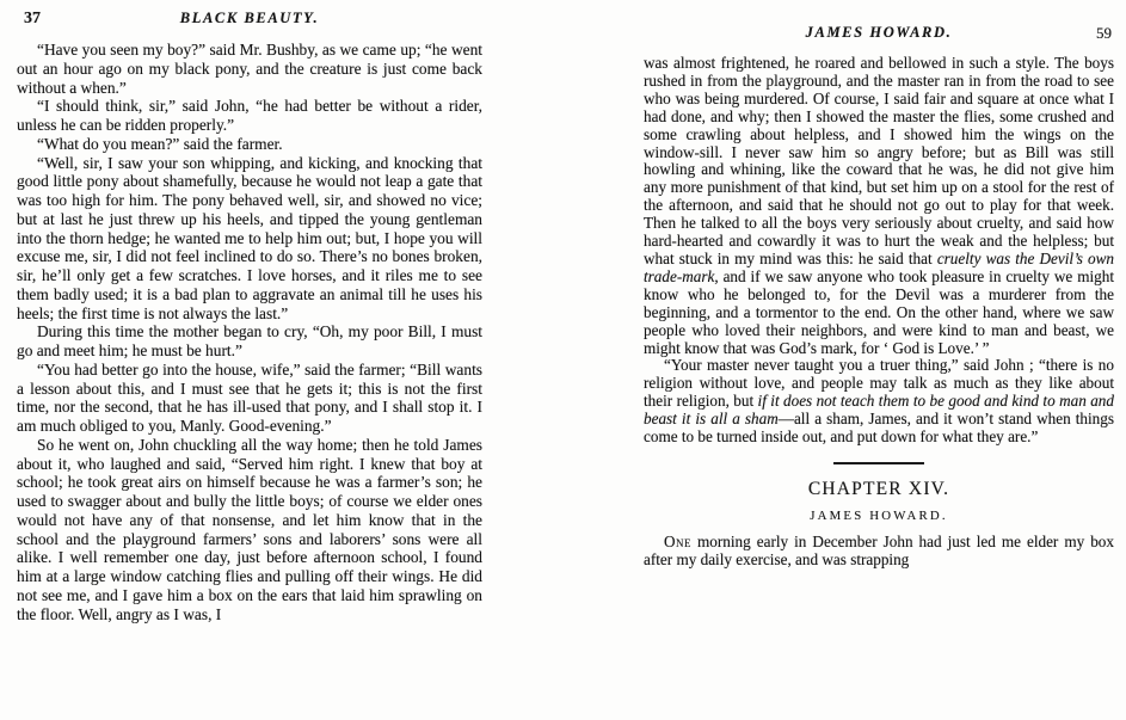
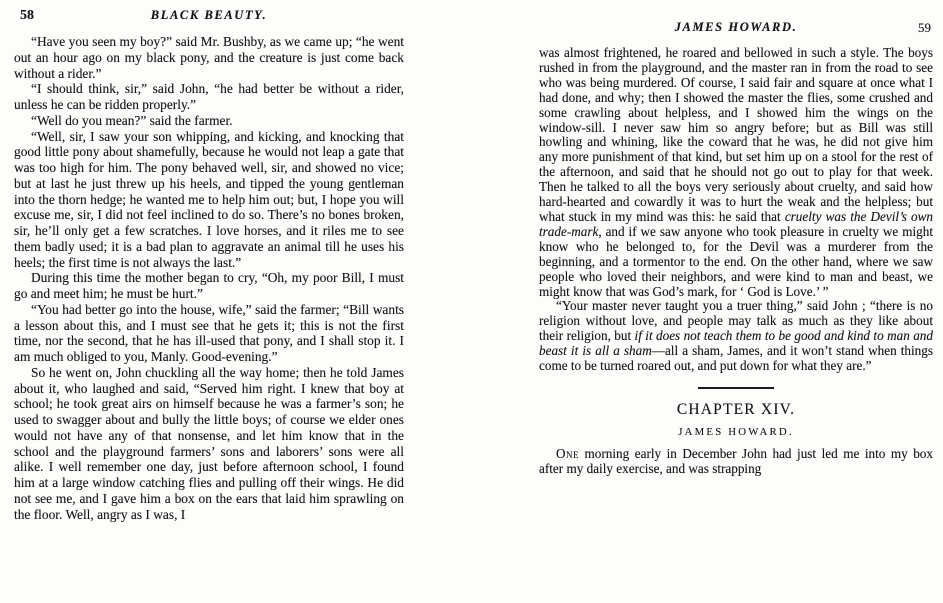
- 37
+ 58
  BLACK BEAUTY.
- “Have you seen my boy?” said Mr. Bushby, as we came up; “he went out an hour ago on my black pony, and the creature is just come back without a when.”
+ “Have you seen my boy?” said Mr. Bushby, as we came up; “he went out an hour ago on my black pony, and the creature is just come back without a rider.”
  “I should think, sir,” said John, “he had better be without a rider, unless he can be ridden properly.”
- “What do you mean?” said the farmer.
+ “Well do you mean?” said the farmer.
  “Well, sir, I saw your son whipping, and kicking, and knocking that good little pony about shamefully, because he would not leap a gate that was too high for him. The pony behaved well, sir, and showed no vice; but at last he just threw up his heels, and tipped the young gentleman into the thorn hedge; he wanted me to help him out; but, I hope you will excuse me, sir, I did not feel inclined to do so. There’s no bones broken, sir, he’ll only get a few scratches. I love horses, and it riles me to see them badly used; it is a bad plan to aggravate an animal till he uses his heels; the first time is not always the last.”
  During this time the mother began to cry, “Oh, my poor Bill, I must go and meet him; he must be hurt.”
  “You had better go into the house, wife,” said the farmer; “Bill wants a lesson about this, and I must see that he gets it; this is not the first time, nor the second, that he has ill-used that pony, and I shall stop it. I am much obliged to you, Manly. Good-evening.”
  So he went on, John chuckling all the way home; then he told James about it, who laughed and said, “Served him right. I knew that boy at school; he took great airs on himself because he was a farmer’s son; he used to swagger about and bully the little boys; of course we elder ones would not have any of that nonsense, and let him know that in the school and the playground farmers’ sons and laborers’ sons were all alike. I well remember one day, just before afternoon school, I found him at a large window catching flies and pulling off their wings. He did not see me, and I gave him a box on the ears that laid him sprawling on the floor. Well, angry as I was, I
  JAMES HOWARD.
  59
  was almost frightened, he roared and bellowed in such a style. The boys rushed in from the playground, and the master ran in from the road to see who was being murdered. Of course, I said fair and square at once what I had done, and why; then I showed the master the flies, some crushed and some crawling about helpless, and I showed him the wings on the window-sill. I never saw him so angry before; but as Bill was still howling and whining, like the coward that he was, he did not give him any more punishment of that kind, but set him up on a stool for the rest of the afternoon, and said that he should not go out to play for that week. Then he talked to all the boys very seriously about cruelty, and said how hard-hearted and cowardly it was to hurt the weak and the helpless; but what stuck in my mind was this: he said that cruelty was the Devil’s own trade-mark, and if we saw anyone who took pleasure in cruelty we might know who he belonged to, for the Devil was a murderer from the beginning, and a tormentor to the end. On the other hand, where we saw people who loved their neighbors, and were kind to man and beast, we might know that was God’s mark, for ‘ God is Love.’ ”
- “Your master never taught you a truer thing,” said John ; “there is no religion without love, and people may talk as much as they like about their religion, but if it does not teach them to be good and kind to man and beast it is all a sham—all a sham, James, and it won’t stand when things come to be turned inside out, and put down for what they are.”
+ “Your master never taught you a truer thing,” said John ; “there is no religion without love, and people may talk as much as they like about their religion, but if it does not teach them to be good and kind to man and beast it is all a sham—all a sham, James, and it won’t stand when things come to be turned roared out, and put down for what they are.”
  CHAPTER XIV.
  JAMES HOWARD.
- One morning early in December John had just led me elder my box after my daily exercise, and was strapping
+ One morning early in December John had just led me into my box after my daily exercise, and was strapping
